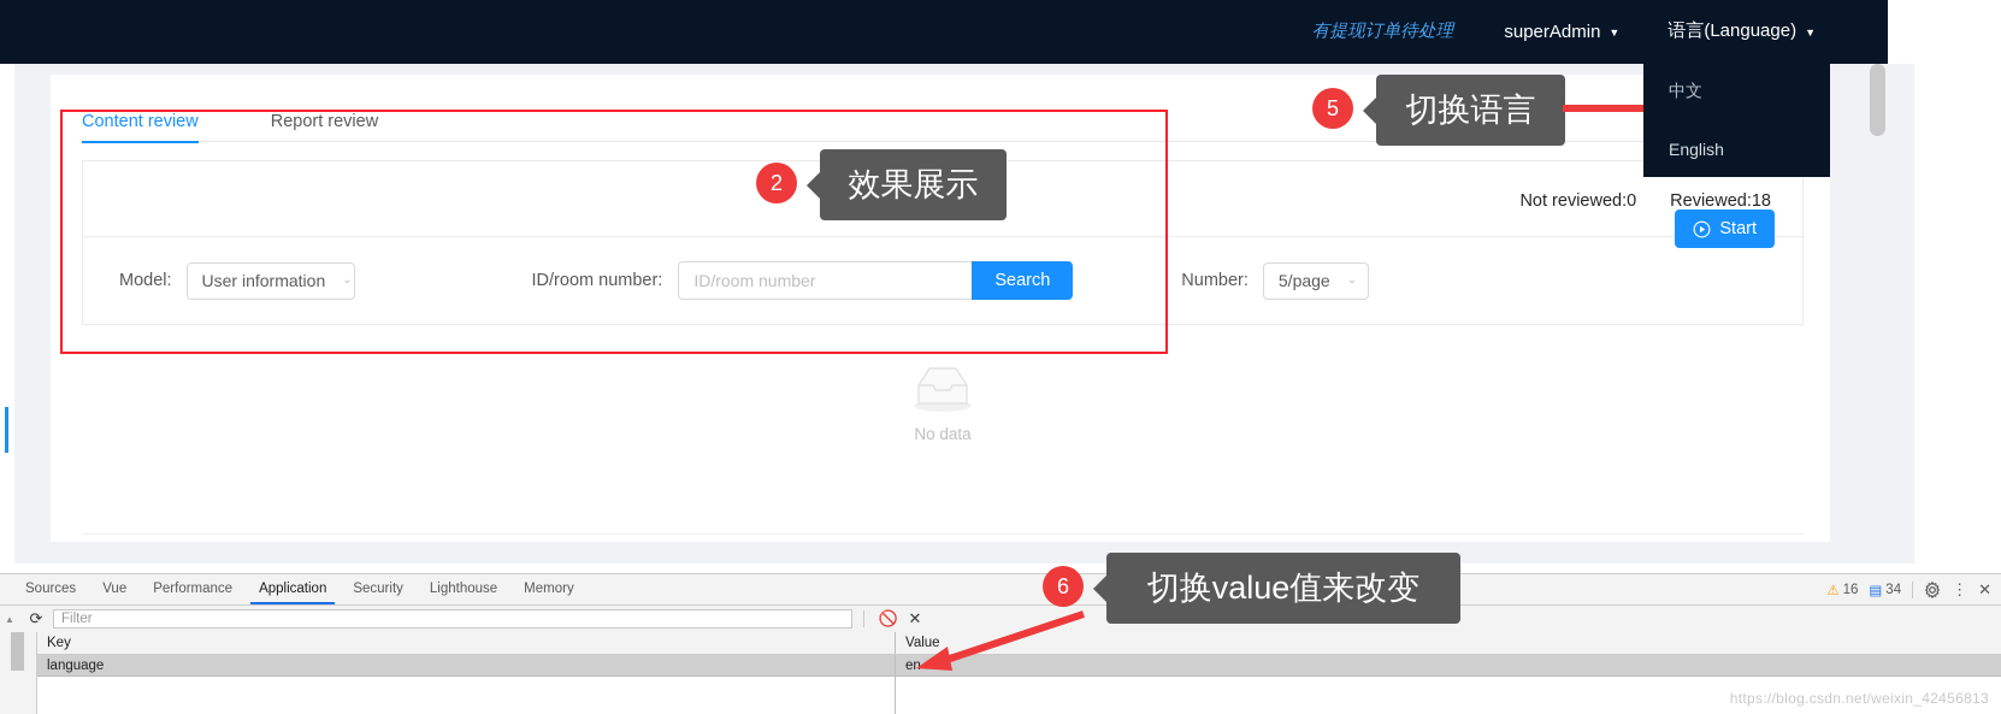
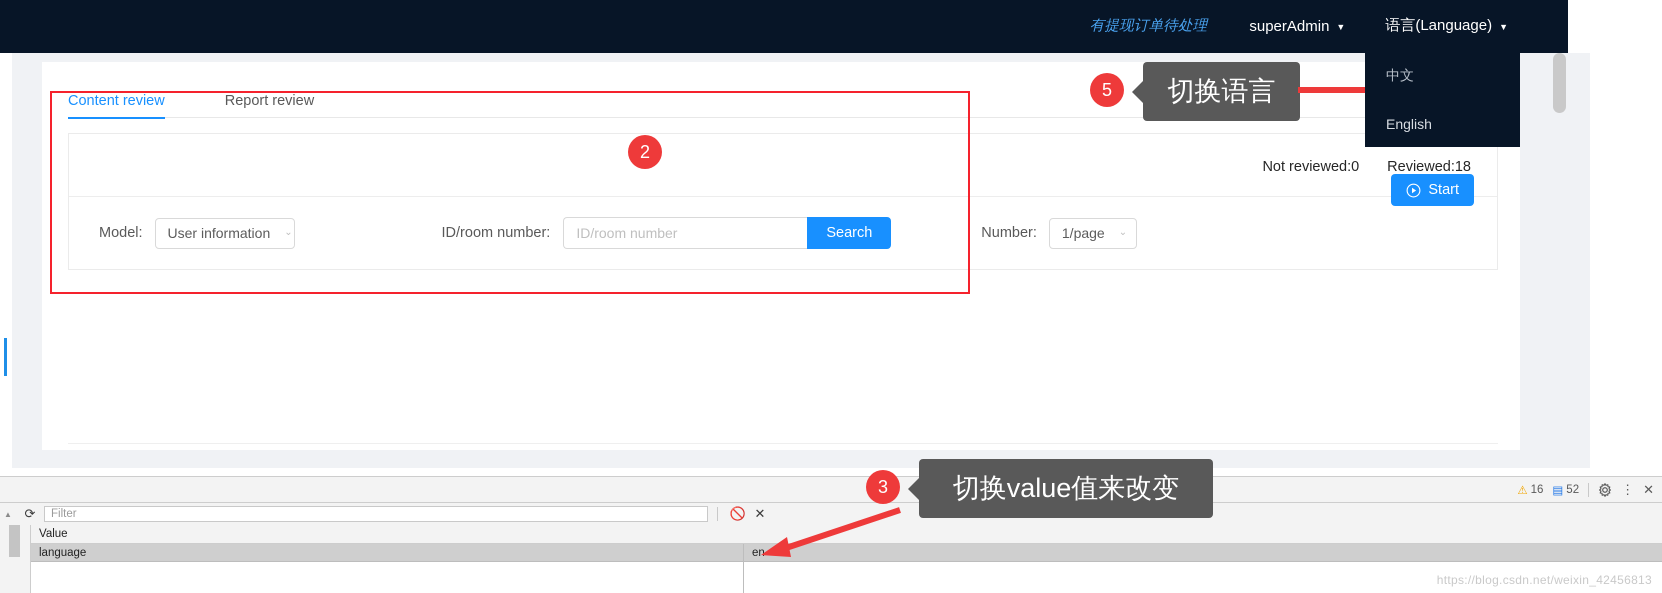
  有提现订单待处理
  superAdmin
  ▼
  语言(Language)
  ▼
  中文
  English
  Content review
  Report review
  Not reviewed:0
  Reviewed:18
  Model:
  User information
  ⌄
  ID/room number:
  ID/room number
  Search
  Number:
- 5/page
+ 1/page
  ⌄
  Start
- No data
  5
  切换语言
  2
- 效果展示
- Sources
- Vue
- Performance
- Application
- Security
- Lighthouse
- Memory
  ⚠
  16
  ▤
- 34
+ 52
  ⋮
  ✕
  ▲
  ⟳
  Filter
  🚫
  ✕
- Key
  Value
  language
  en
- 6
+ 3
  切换value值来改变
  https://blog.csdn.net/weixin_42456813
